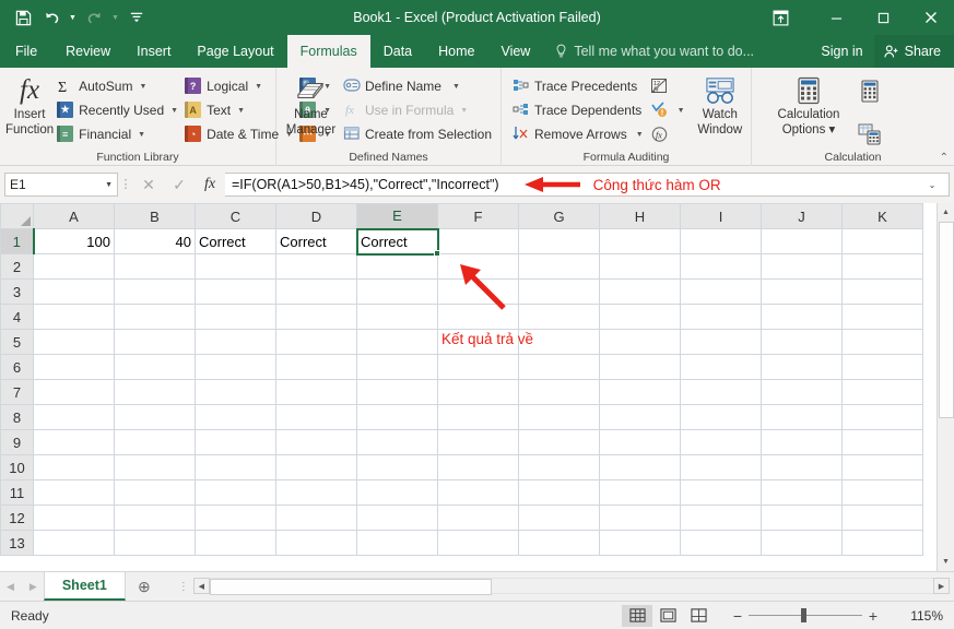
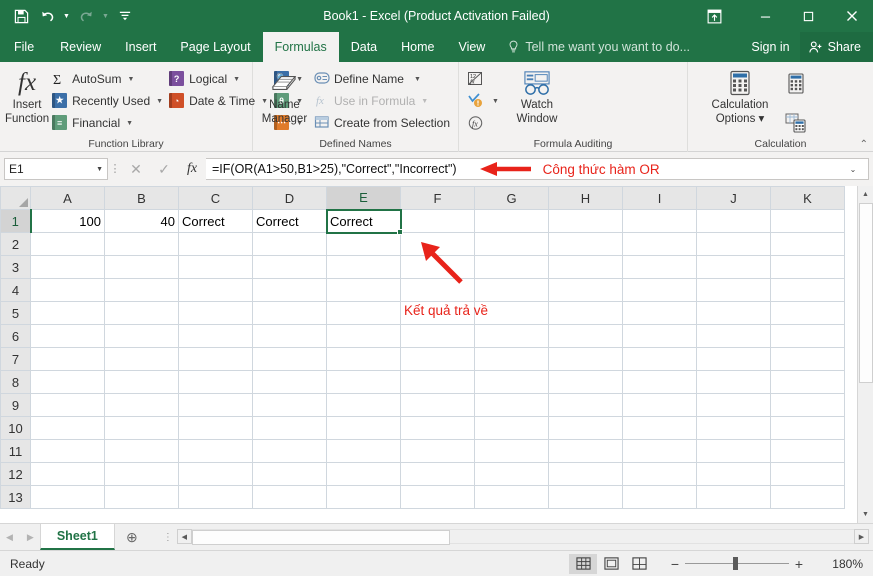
  Book1 - Excel (Product Activation Failed)
  File
  Review
  Insert
  Page Layout
  Formulas
  Data
  Home
  View
- Tell me what you want to do...
+ Tell me want you want to do...
  Sign in
  Share
  fx
  Insert
  Function
  Σ
  AutoSum
  ★
  Recently Used
  ≡
  Financial
  ?
  Logical
- A
- Text
  ◔
  Date & Time
  θ
  ⋯
  Function Library
  Name
  Manager
  Define Name
  fx
  Use in Formula
  Create from Selection
  Defined Names
- Trace Precedents
- Trace Dependents
- Remove Arrows
  fx
  Watch
  Window
  Formula Auditing
  Calculation
  Options ▾
  Calculation
  ⌃
  E1
  ⋮
  ✕
  ✓
  fx
- =IF(OR(A1>50,B1>45),"Correct","Incorrect")
+ =IF(OR(A1>50,B1>25),"Correct","Incorrect")
  Công thức hàm OR
  ⌄
  	A	B	C	D	E	F	G	H	I	J	K
  1	100	40	Correct	Correct	Correct
  2
  3
  4
  5
  6
  7
  8
  9
  10
  11
  12
  13
  Kết quả trả về
  ◀
  ▶
  Sheet1
  ⊕
  ⋮
  Ready
  −
  +
- 115%
+ 180%
